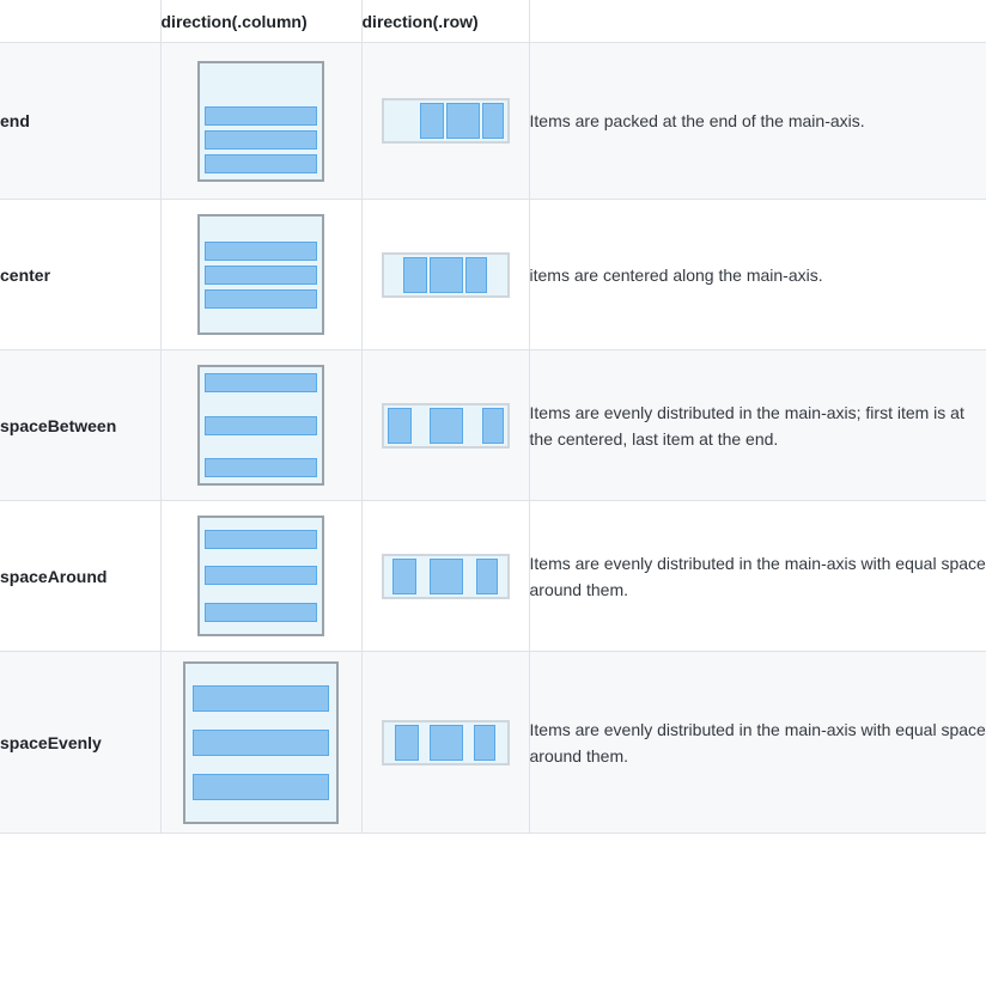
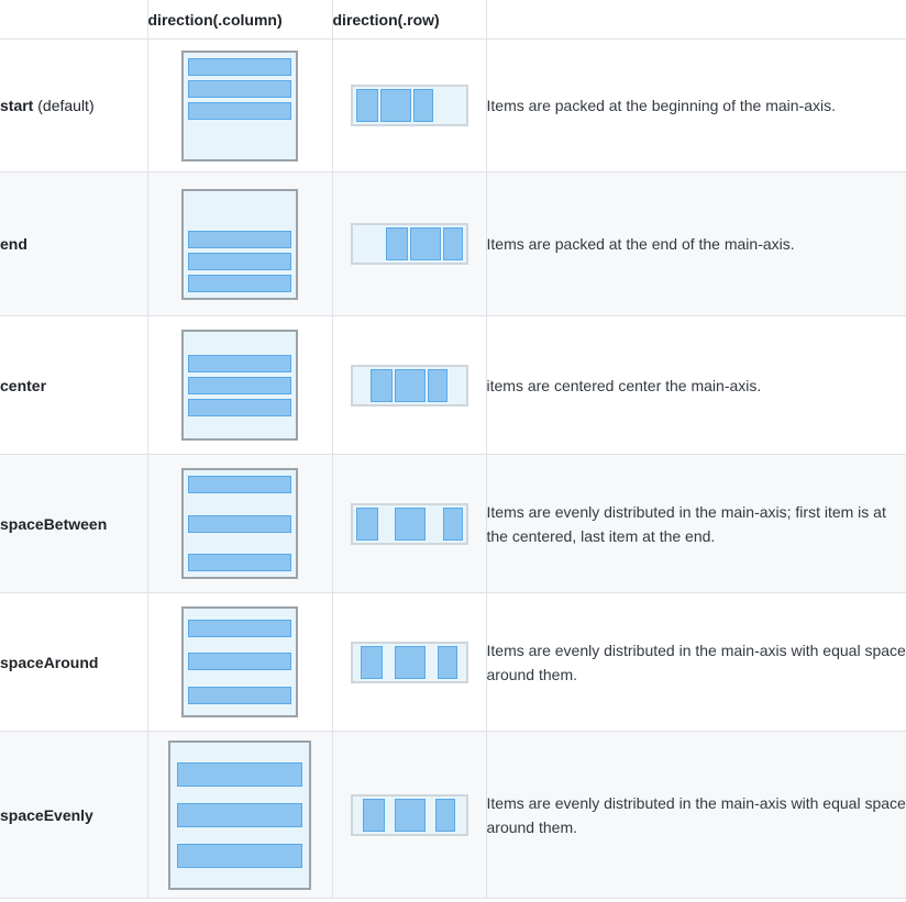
  	direction(.column)	direction(.row)
+ start (default)			Items are packed at the beginning of the main-axis.
  end			Items are packed at the end of the main-axis.
- center			items are centered along the main-axis.
+ center			items are centered center the main-axis.
  spaceBetween			Items are evenly distributed in the main-axis; first item is at the centered, last item at the end.
  spaceAround			Items are evenly distributed in the main-axis with equal space around them.
  spaceEvenly			Items are evenly distributed in the main-axis with equal space around them.
